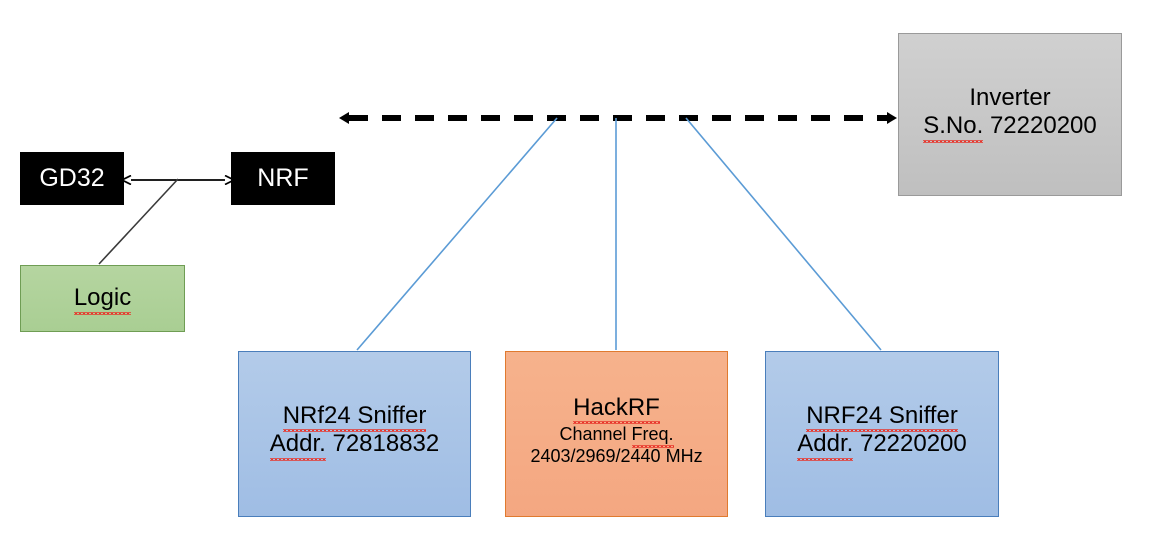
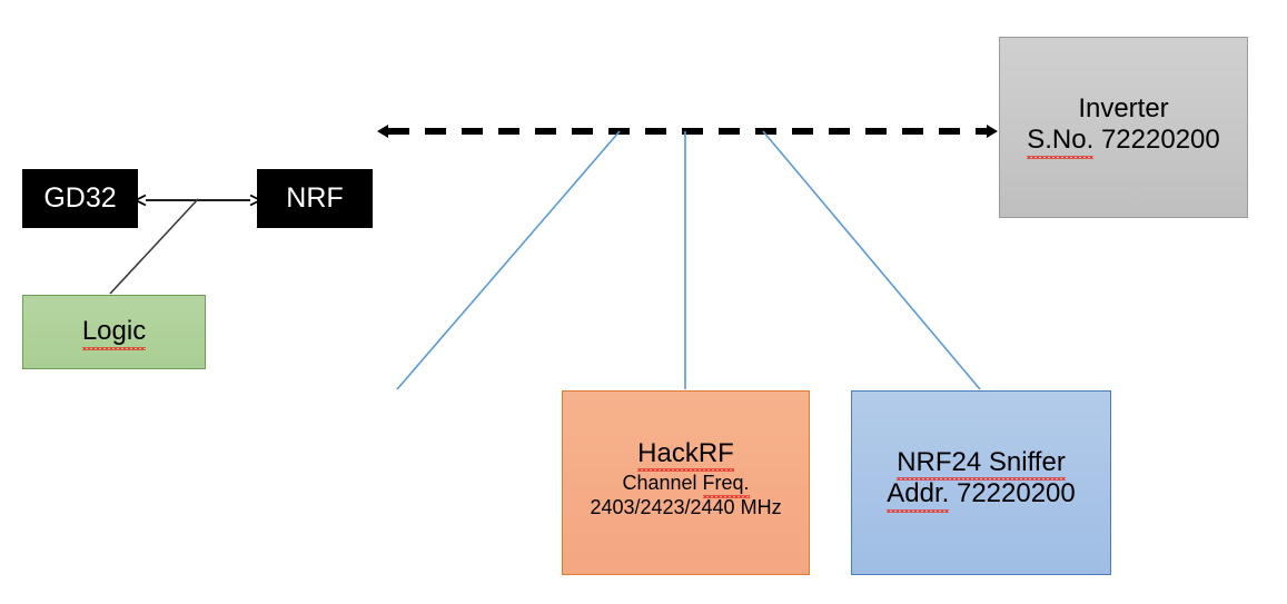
  GD32
  NRF
  Logic
  Inverter
  S.No. 72220200
- NRf24 Sniffer
- Addr. 72818832
  HackRF
  Channel Freq.
- 2403/2969/2440 MHz
+ 2403/2423/2440 MHz
  NRF24 Sniffer
  Addr. 72220200
